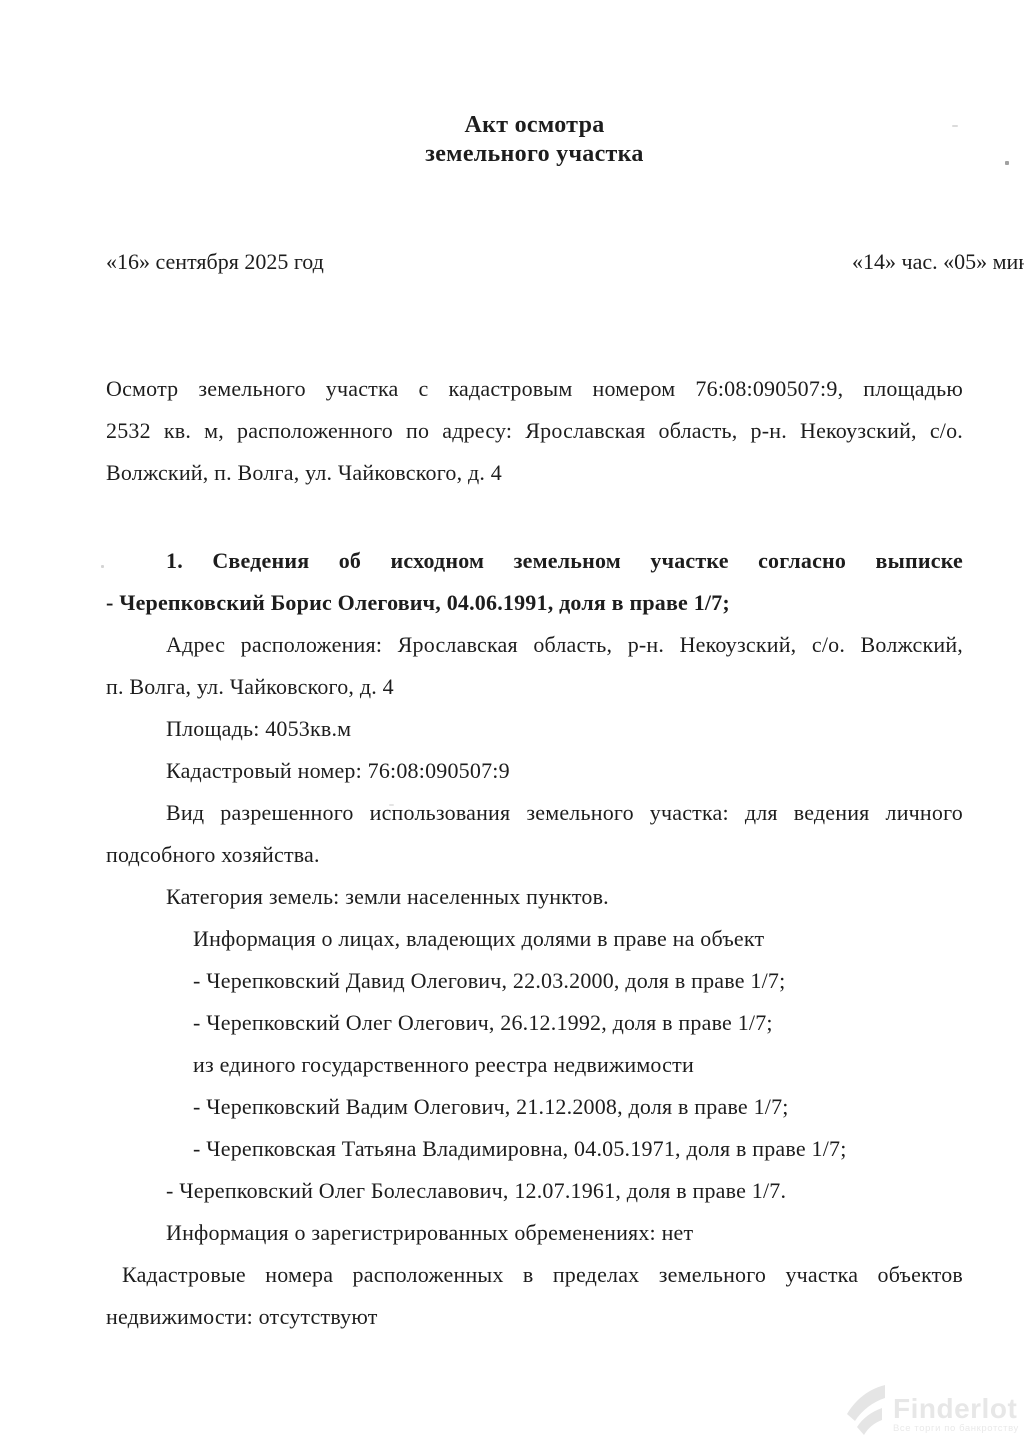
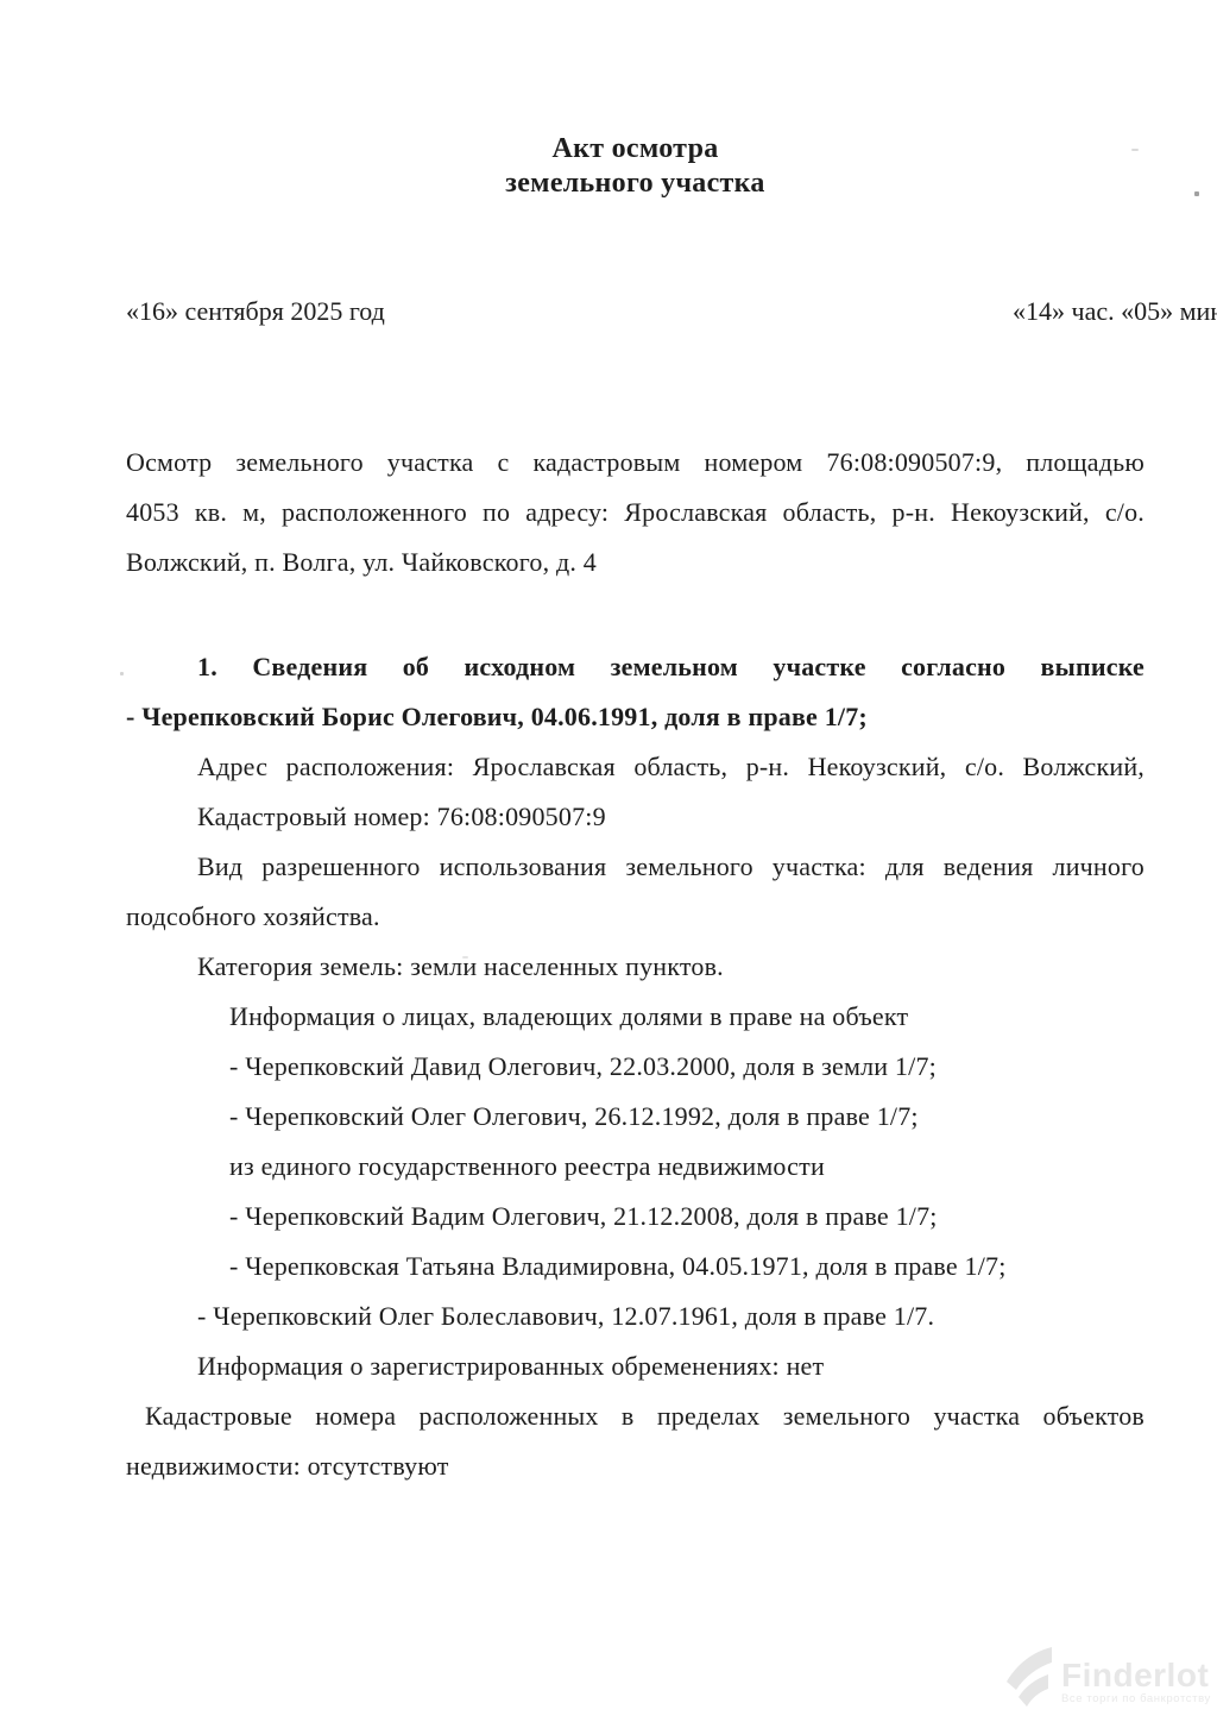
  Акт осмотра
  земельного участка
  «16» сентября 2025 год
  «14» час. «05» ми
  Осмотр земельного участка с кадастровым номером 76:08:090507:9, площадью
- 2532 кв. м, расположенного по адресу: Ярославская область, р-н. Некоузский, с/о.
+ 4053 кв. м, расположенного по адресу: Ярославская область, р-н. Некоузский, с/о.
  Волжский, п. Волга, ул. Чайковского, д. 4
  1. Сведения об исходном земельном участке согласно выписке
  - Черепковский Борис Олегович, 04.06.1991, доля в праве 1/7;
  Адрес расположения: Ярославская область, р-н. Некоузский, с/о. Волжский,
- п. Волга, ул. Чайковского, д. 4
- Площадь: 4053кв.м
  Кадастровый номер: 76:08:090507:9
  Вид разрешенного использования земельного участка: для ведения личного
  подсобного хозяйства.
  Категория земель: земли населенных пунктов.
  Информация о лицах, владеющих долями в праве на объект
- - Черепковский Давид Олегович, 22.03.2000, доля в праве 1/7;
+ - Черепковский Давид Олегович, 22.03.2000, доля в земли 1/7;
  - Черепковский Олег Олегович, 26.12.1992, доля в праве 1/7;
  из единого государственного реестра недвижимости
  - Черепковский Вадим Олегович, 21.12.2008, доля в праве 1/7;
  - Черепковская Татьяна Владимировна, 04.05.1971, доля в праве 1/7;
  - Черепковский Олег Болеславович, 12.07.1961, доля в праве 1/7.
  Информация о зарегистрированных обременениях: нет
  Кадастровые номера расположенных в пределах земельного участка объектов
  недвижимости: отсутствуют
  Finderlot
